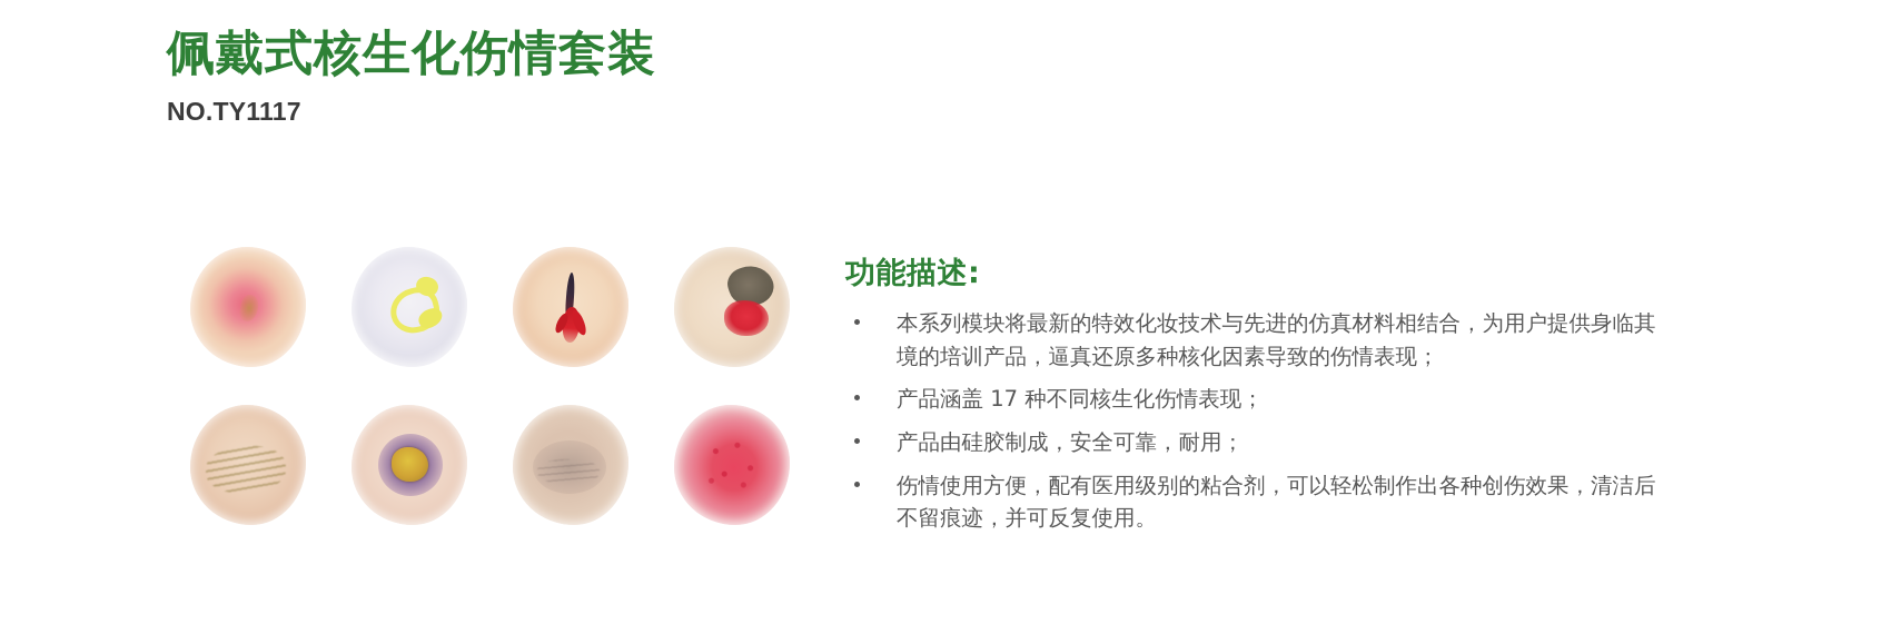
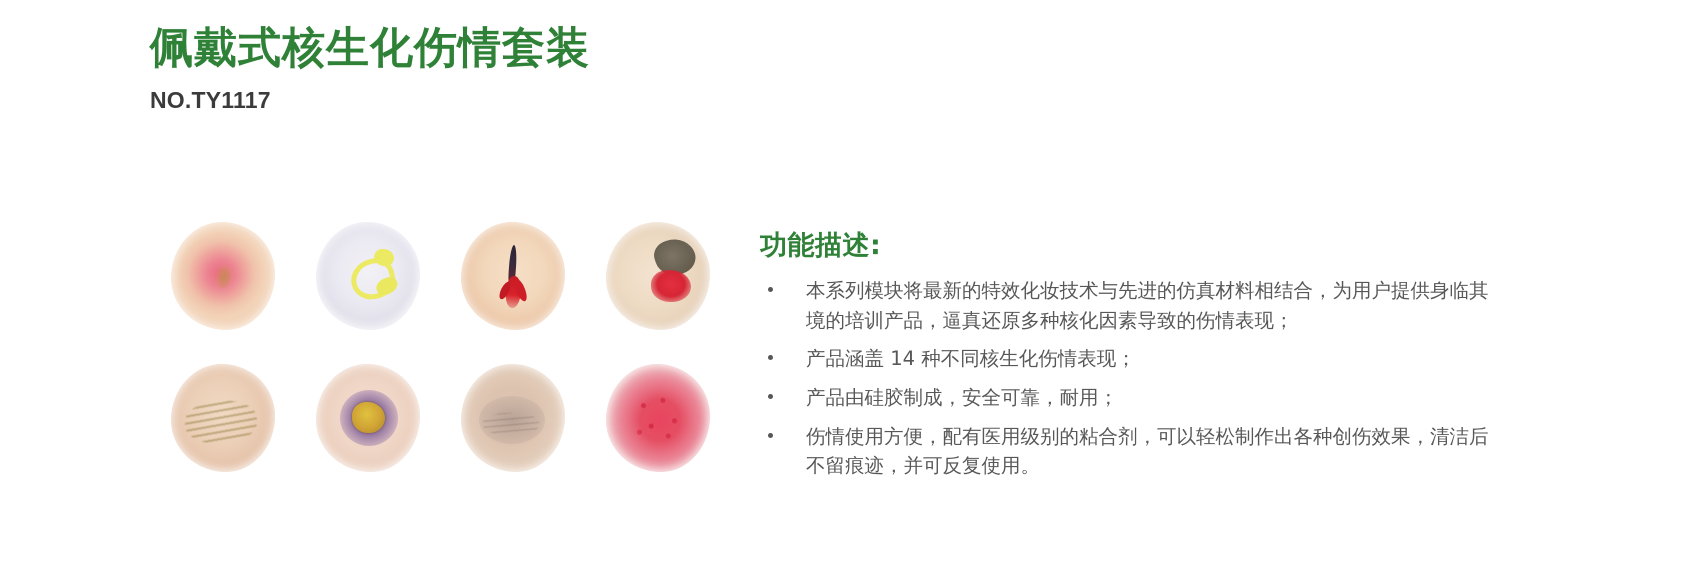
  佩戴式核生化伤情套装
  NO.TY1117
  功能描述:
  本系列模块将最新的特效化妆技术与先进的仿真材料相结合，为用户提供身临其境的培训产品，逼真还原多种核化因素导致的伤情表现；
- 产品涵盖 17 种不同核生化伤情表现；
+ 产品涵盖 14 种不同核生化伤情表现；
  产品由硅胶制成，安全可靠，耐用；
  伤情使用方便，配有医用级别的粘合剂，可以轻松制作出各种创伤效果，清洁后不留痕迹，并可反复使用。
